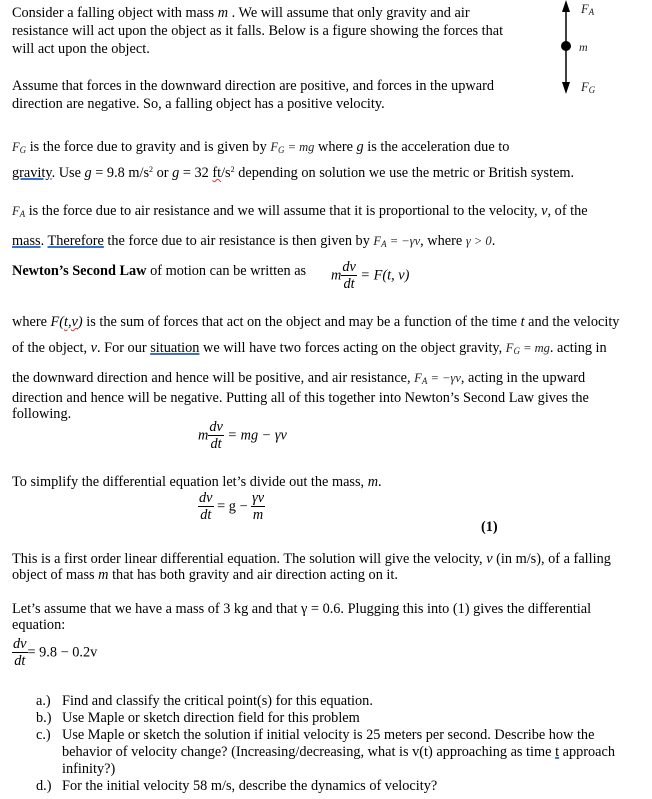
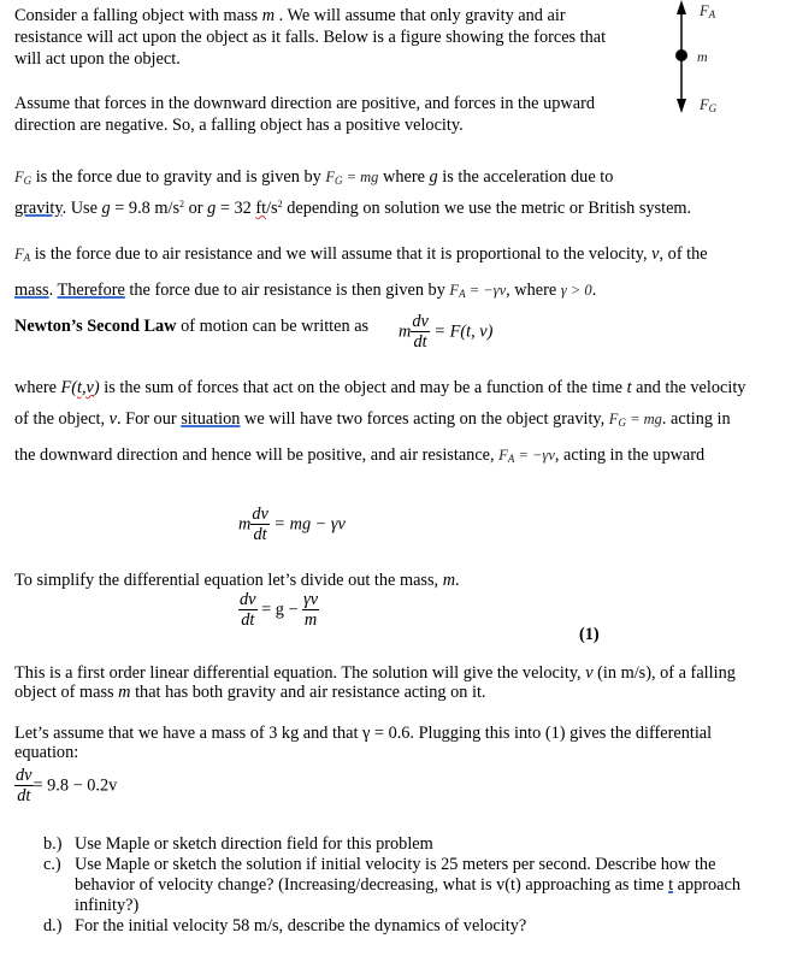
  Consider a falling object with mass m . We will assume that only gravity and air resistance will act upon the object as it falls. Below is a figure showing the forces that will act upon the object.
  Assume that forces in the downward direction are positive, and forces in the upward direction are negative. So, a falling object has a positive velocity.
  FA
  m
  FG
  FG is the force due to gravity and is given by FG = mg where g is the acceleration due to
  gravity. Use g = 9.8 m/s2 or g = 32 ft/s2 depending on solution we use the metric or British system.
  FA is the force due to air resistance and we will assume that it is proportional to the velocity, v, of the
  mass. Therefore the force due to air resistance is then given by FA = −γv, where γ > 0.
  Newton’s Second Law of motion can be written as
  m
  dv
  dt
  = F(t, v)
  where F(t,v) is the sum of forces that act on the object and may be a function of the time t and the velocity
  of the object, v. For our situation we will have two forces acting on the object gravity, FG = mg. acting in
  the downward direction and hence will be positive, and air resistance, FA = −γv, acting in the upward
- direction and hence will be negative. Putting all of this together into Newton’s Second Law gives the following.
  m
  dv
  dt
  = mg − γv
  To simplify the differential equation let’s divide out the mass, m.
  dv
  dt
  = g −
  γv
  m
  (1)
- This is a first order linear differential equation. The solution will give the velocity, v (in m/s), of a falling object of mass m that has both gravity and air direction acting on it.
+ This is a first order linear differential equation. The solution will give the velocity, v (in m/s), of a falling object of mass m that has both gravity and air resistance acting on it.
  Let’s assume that we have a mass of 3 kg and that γ = 0.6. Plugging this into (1) gives the differential equation:
  dv
  dt
  = 9.8 − 0.2v
- a.)
- Find and classify the critical point(s) for this equation.
  b.)
  Use Maple or sketch direction field for this problem
  c.)
  Use Maple or sketch the solution if initial velocity is 25 meters per second. Describe how the behavior of velocity change? (Increasing/decreasing, what is v(t) approaching as time t approach infinity?)
  d.)
  For the initial velocity 58 m/s, describe the dynamics of velocity?
